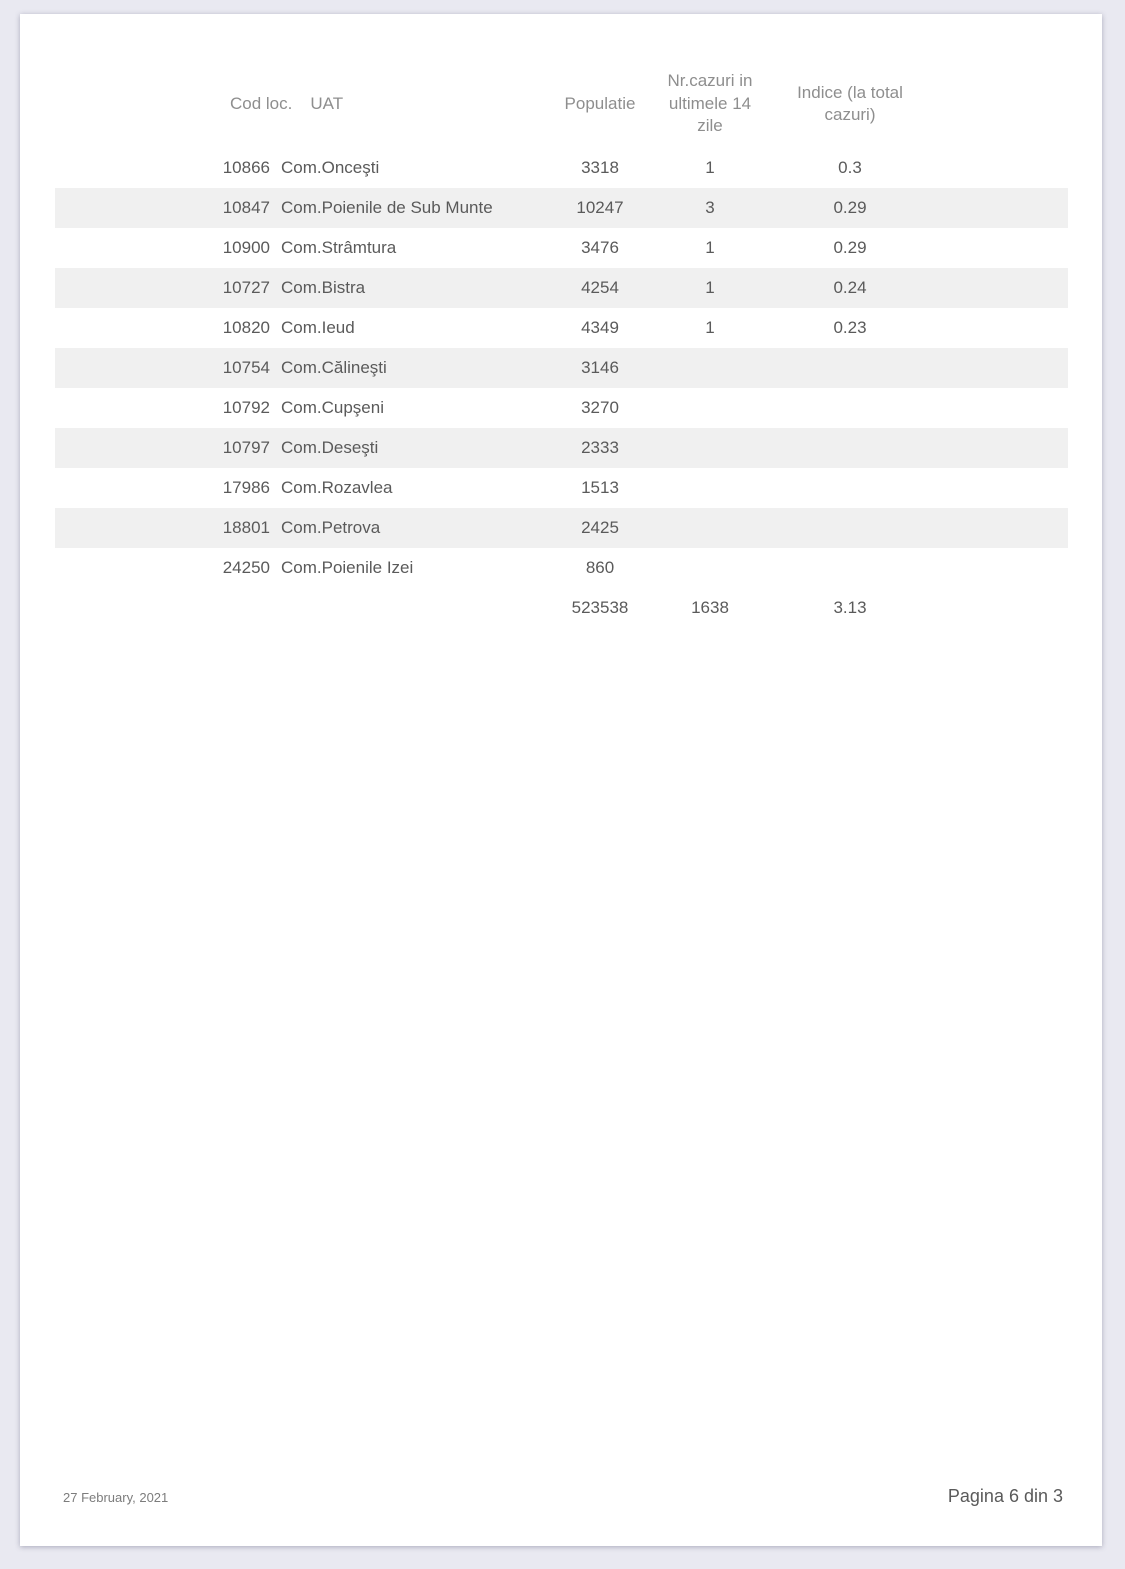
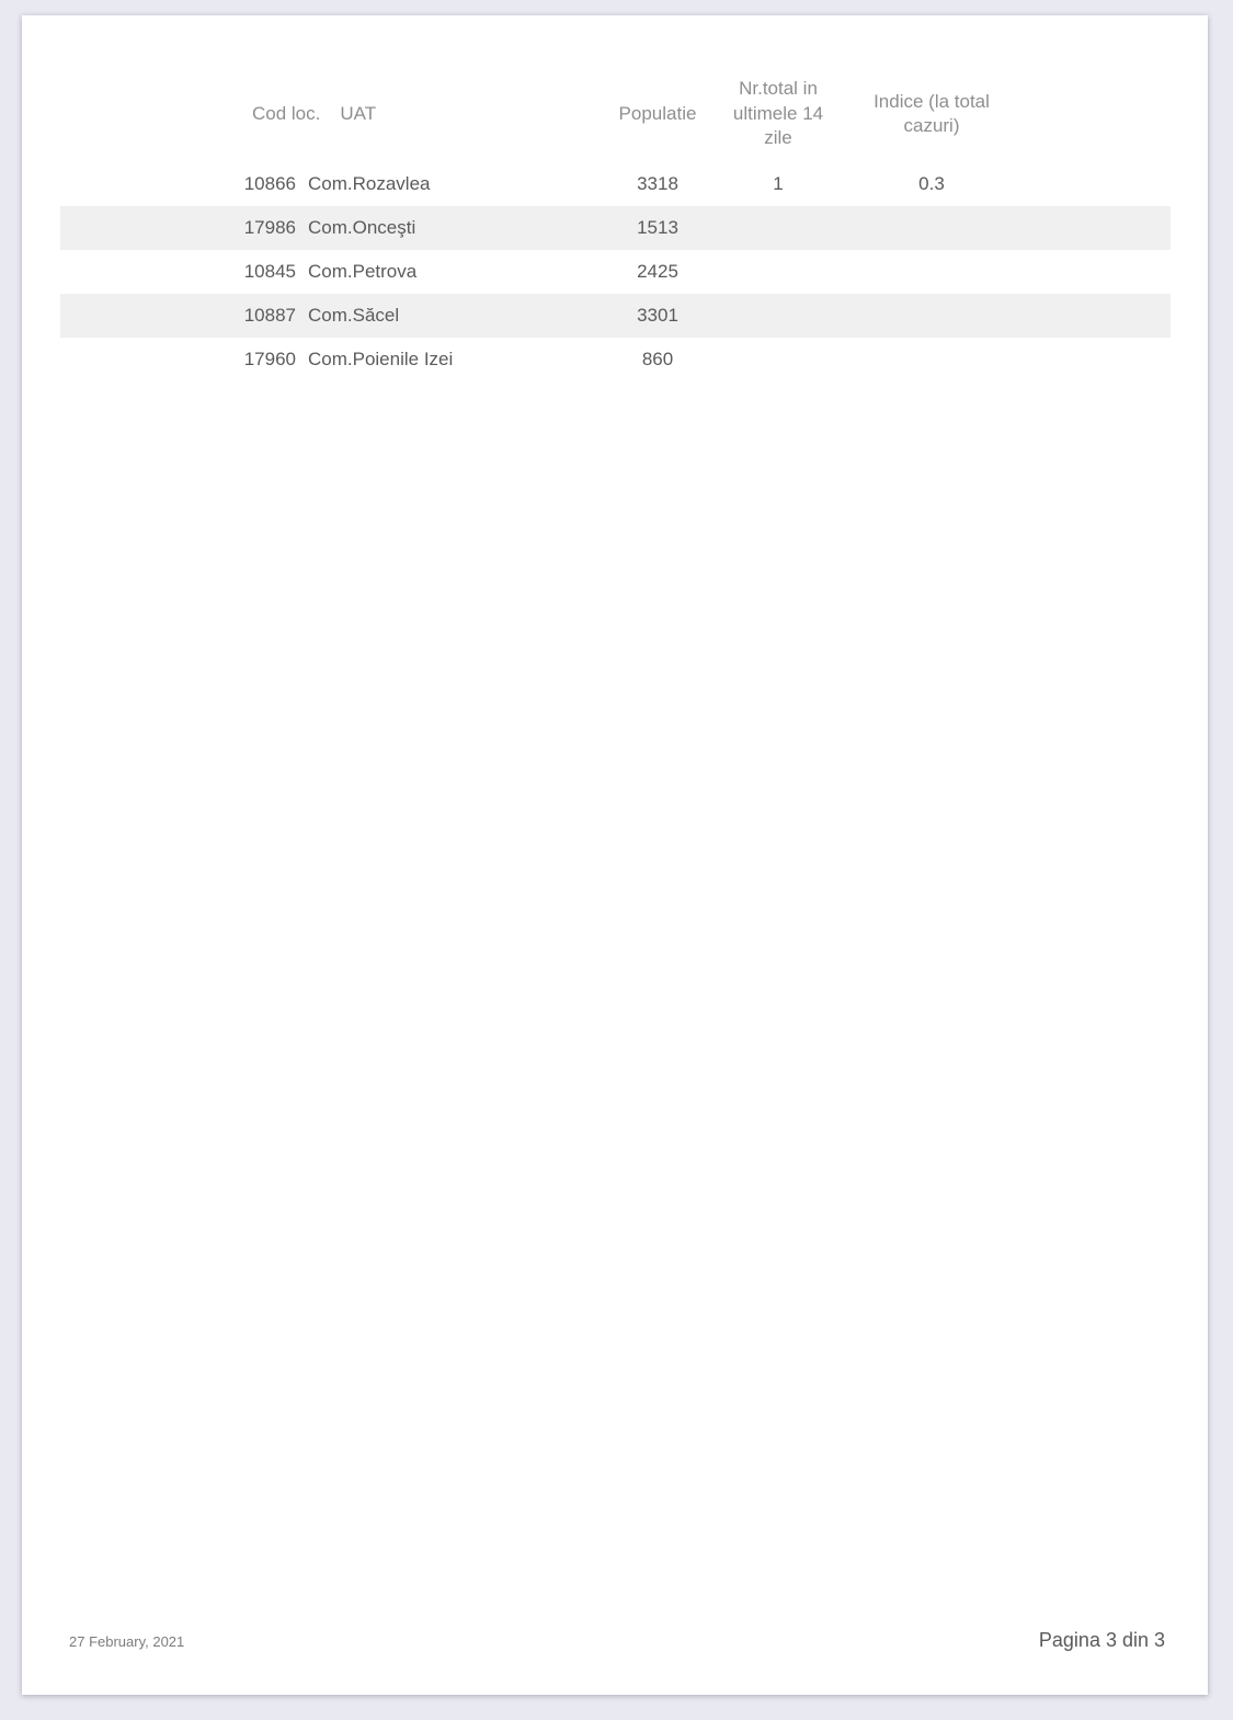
- Cod loc. UAT	Populatie	Nr.cazuri in ultimele 14 zile	Indice (la total cazuri)
+ Cod loc. UAT	Populatie	Nr.total in ultimele 14 zile	Indice (la total cazuri)
- 10866	Com.Onceşti	3318	1	0.3
+ 10866	Com.Rozavlea	3318	1	0.3
- 10847	Com.Poienile de Sub Munte	10247	3	0.29
- 10900	Com.Strâmtura	3476	1	0.29
- 10727	Com.Bistra	4254	1	0.24
- 10820	Com.Ieud	4349	1	0.23
- 10754	Com.Călineşti	3146
- 10792	Com.Cupşeni	3270
- 10797	Com.Deseşti	2333
- 17986	Com.Rozavlea	1513
+ 17986	Com.Onceşti	1513
- 18801	Com.Petrova	2425
+ 10845	Com.Petrova	2425
+ 10887	Com.Săcel	3301
- 24250	Com.Poienile Izei	860
+ 17960	Com.Poienile Izei	860
- 		523538	1638	3.13
  27 February, 2021
- Pagina 6 din 3
+ Pagina 3 din 3
